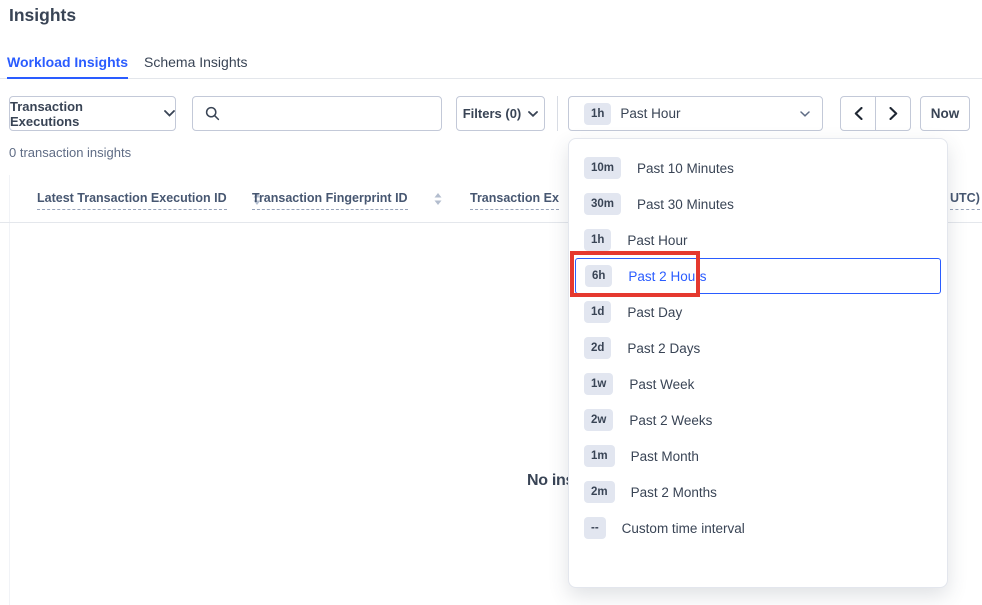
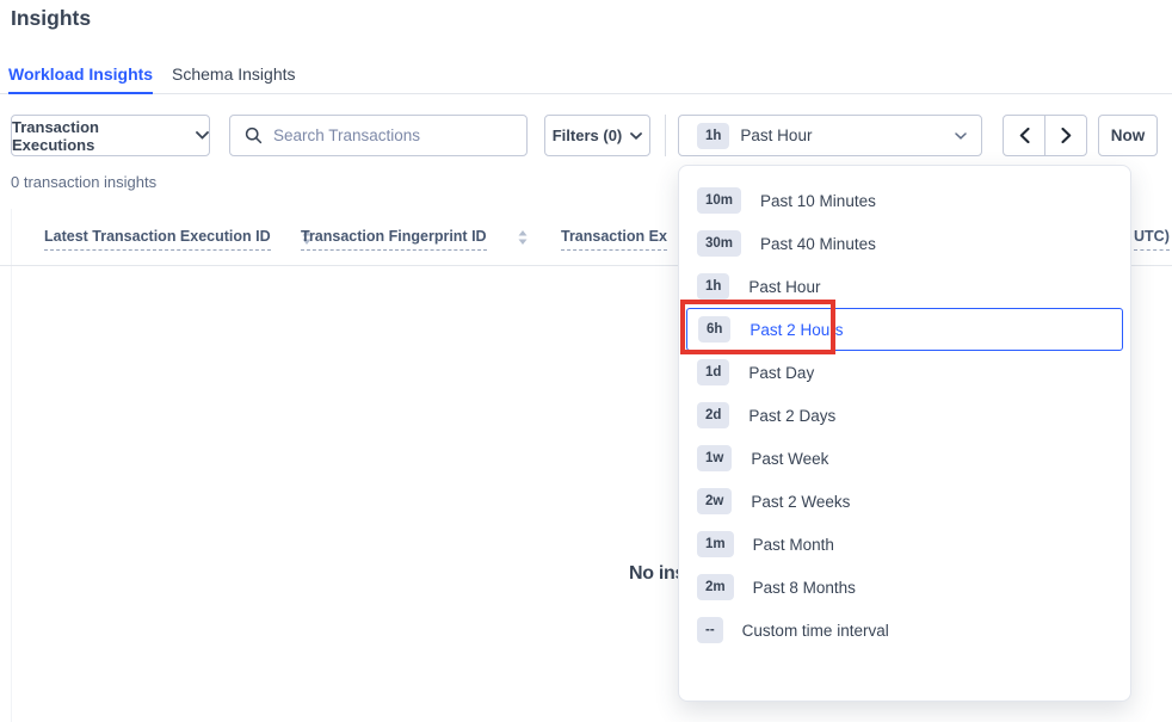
  Insights
  Workload Insights
  Schema Insights
  Transaction Executions
+ Search Transactions
  Filters (0)
  1h
  Past Hour
  Now
  0 transaction insights
  Latest Transaction Execution ID
  Transaction Fingerprint ID
  Transaction Ex
  UTC)
  10m
  Past 10 Minutes
  30m
- Past 30 Minutes
+ Past 40 Minutes
  1h
  Past Hour
  6h
  Past 2 Hours
  1d
  Past Day
  2d
  Past 2 Days
  1w
  Past Week
  2w
  Past 2 Weeks
  1m
  Past Month
  2m
- Past 2 Months
+ Past 8 Months
  --
  Custom time interval
